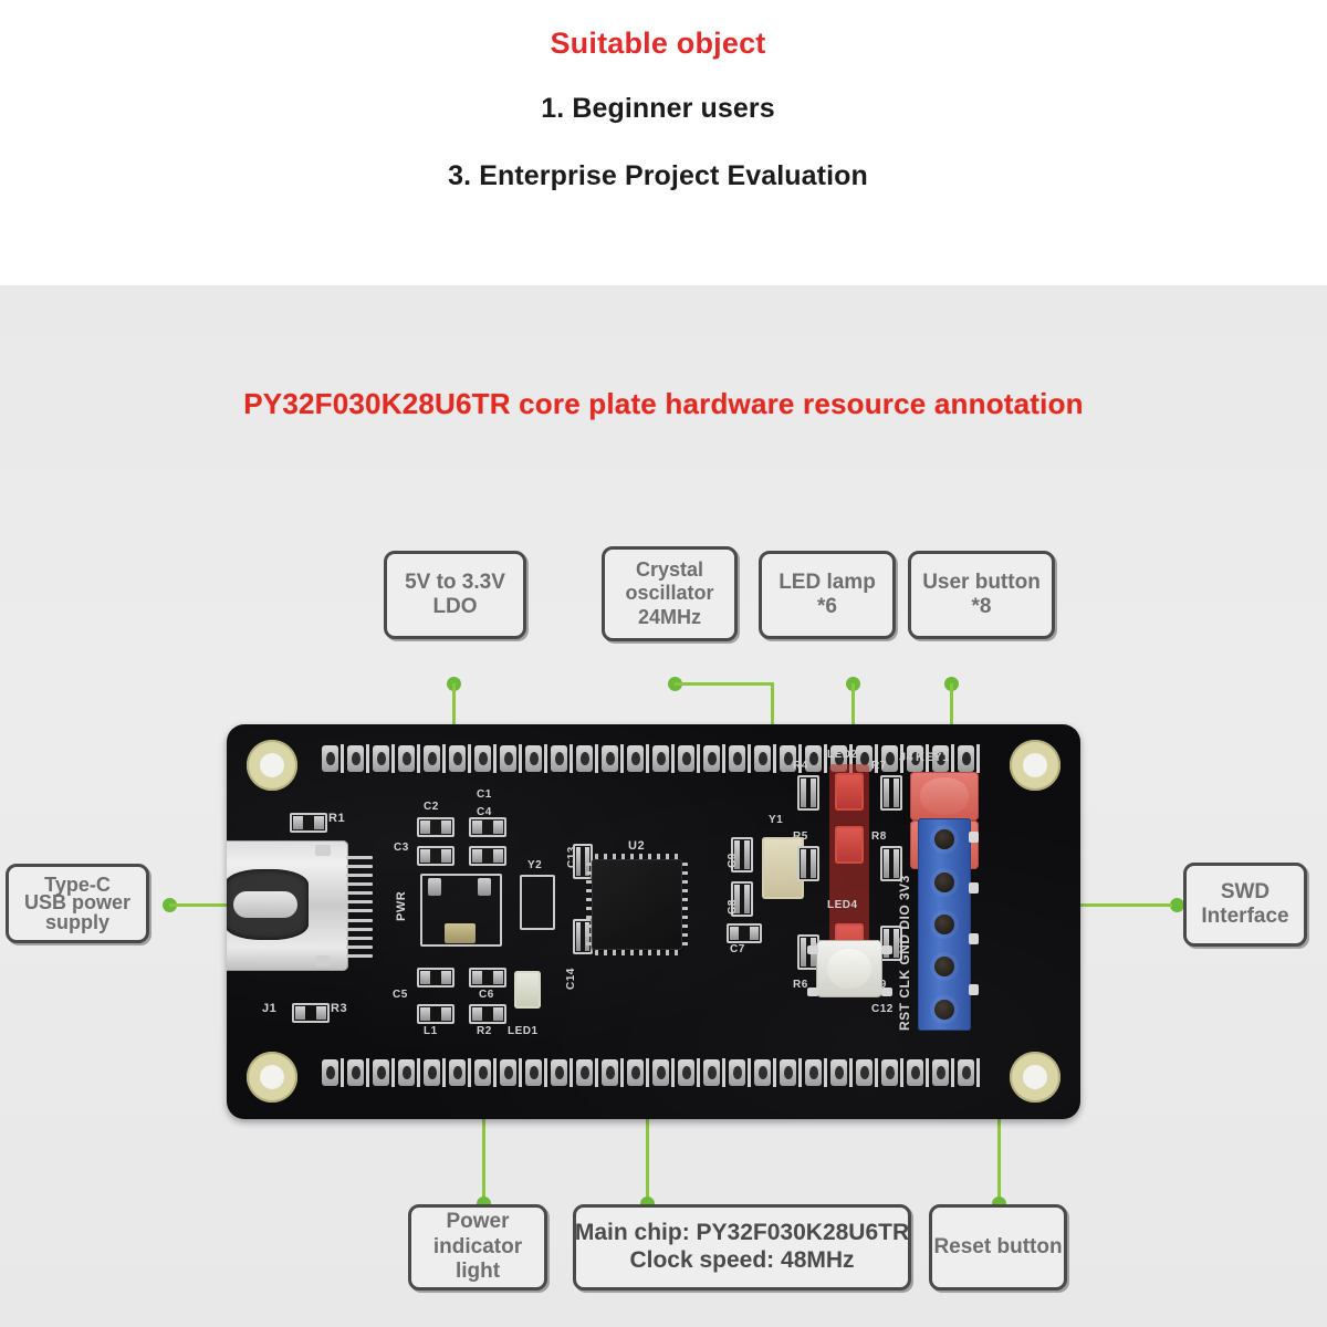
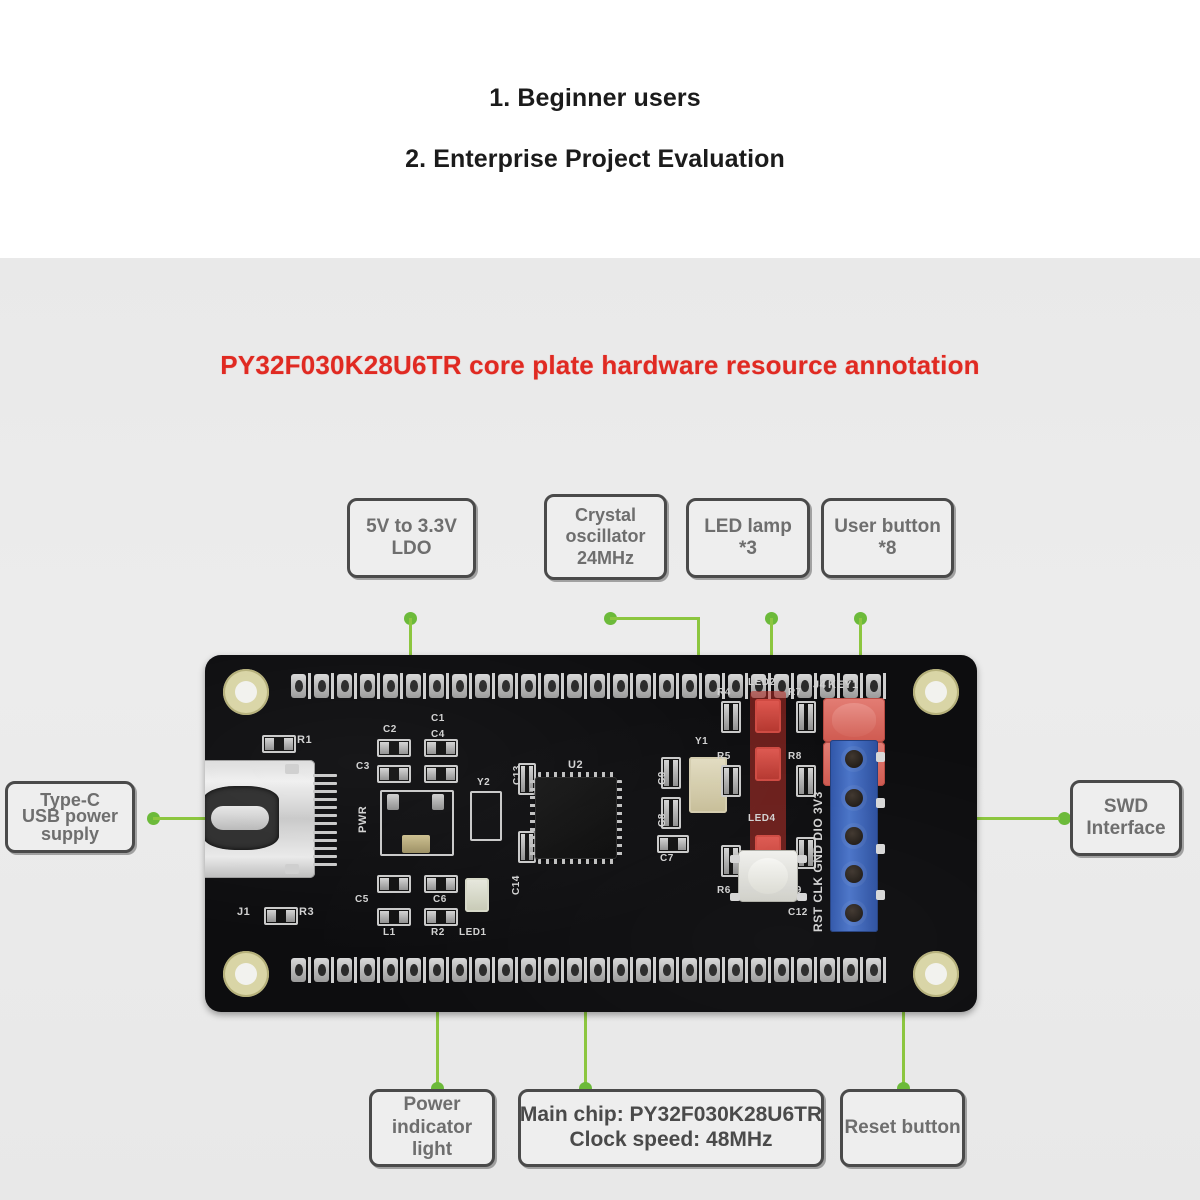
- Suitable object
  1. Beginner users
- 3. Enterprise Project Evaluation
+ 2. Enterprise Project Evaluation
  PY32F030K28U6TR core plate hardware resource annotation
  5V to 3.3V
  LDO
  Crystal
  oscillator
  24MHz
  LED lamp
- *6
+ *3
  User button
  *8
  Type-C
  USB power
  supply
  SWD
  Interface
  Power
  indicator
  light
  Main chip: PY32F030K28U6TR
  Clock speed: 48MHz
  Reset button
